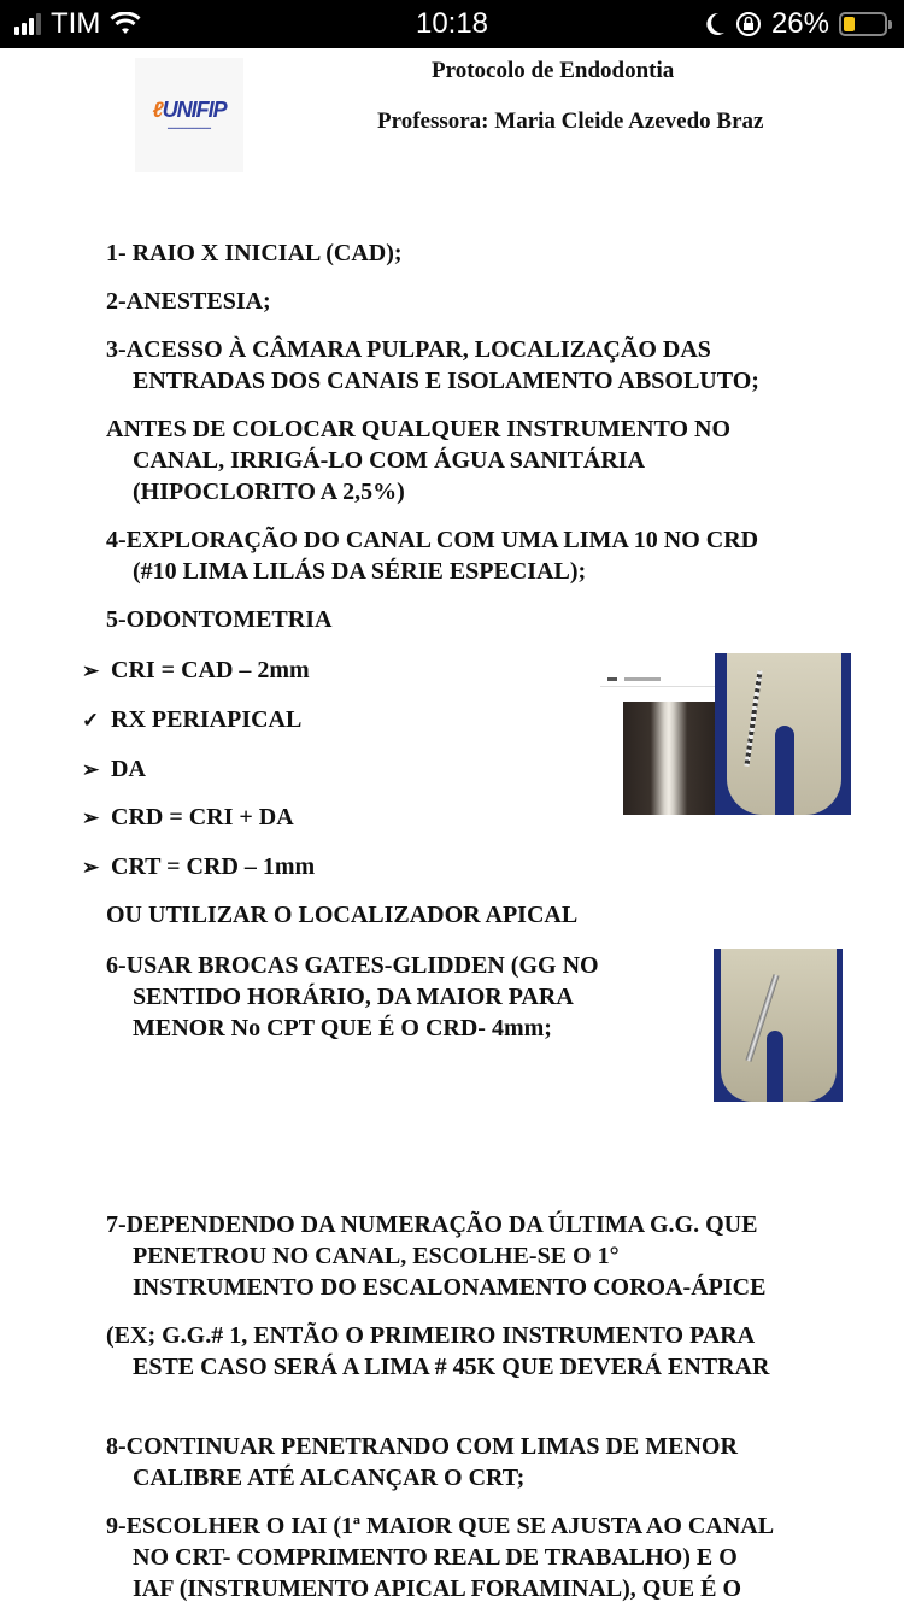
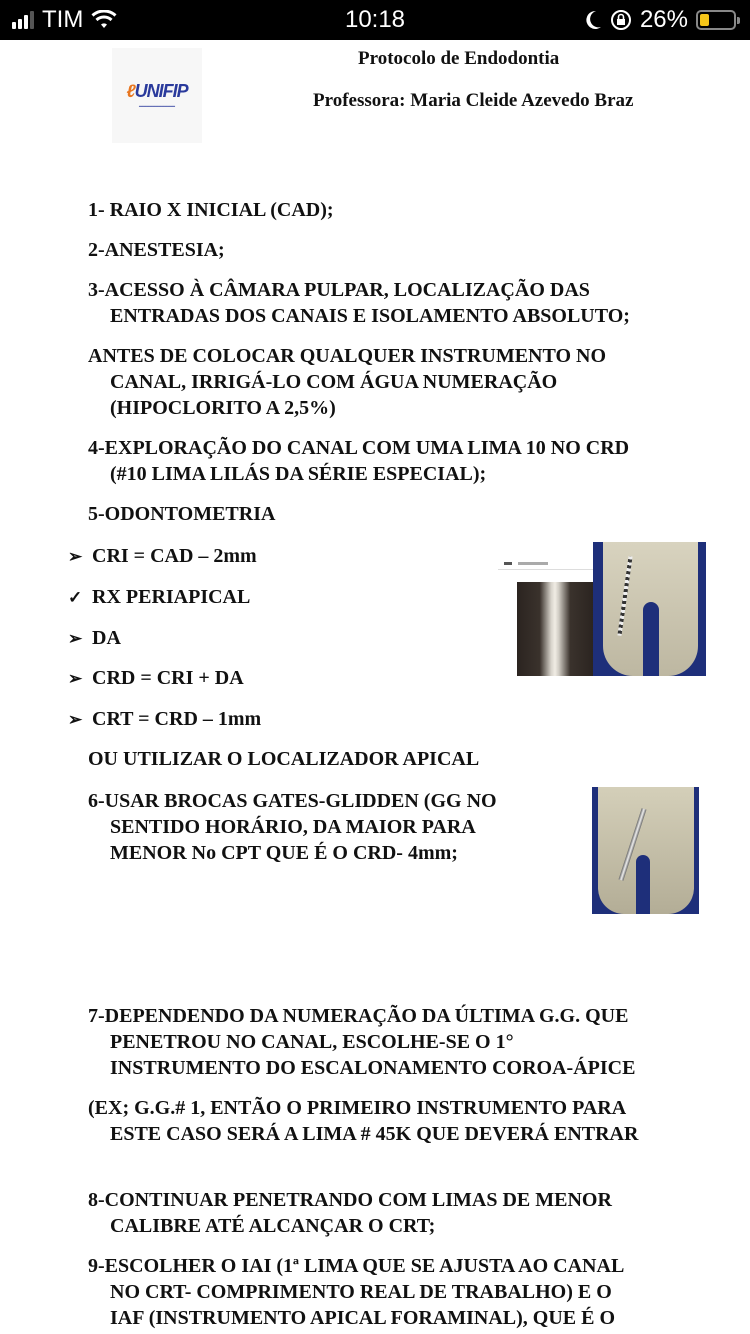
  TIM
  10:18
  26%
  ℓUNIFIP
  Protocolo de Endodontia
  Professora: Maria Cleide Azevedo Braz
  1- RAIO X INICIAL (CAD);
  2-ANESTESIA;
  3-ACESSO À CÂMARA PULPAR, LOCALIZAÇÃO DAS
  ENTRADAS DOS CANAIS E ISOLAMENTO ABSOLUTO;
  ANTES DE COLOCAR QUALQUER INSTRUMENTO NO
- CANAL, IRRIGÁ-LO COM ÁGUA SANITÁRIA
+ CANAL, IRRIGÁ-LO COM ÁGUA NUMERAÇÃO
  (HIPOCLORITO A 2,5%)
  4-EXPLORAÇÃO DO CANAL COM UMA LIMA 10 NO CRD
  (#10 LIMA LILÁS DA SÉRIE ESPECIAL);
  5-ODONTOMETRIA
  ➢ CRI = CAD – 2mm
  ✓ RX PERIAPICAL
  ➢ DA
  ➢ CRD = CRI + DA
  ➢ CRT = CRD – 1mm
  OU UTILIZAR O LOCALIZADOR APICAL
  6-USAR BROCAS GATES-GLIDDEN (GG NO
  SENTIDO HORÁRIO, DA MAIOR PARA
  MENOR No CPT QUE É O CRD- 4mm;
  7-DEPENDENDO DA NUMERAÇÃO DA ÚLTIMA G.G. QUE
  PENETROU NO CANAL, ESCOLHE-SE O 1°
  INSTRUMENTO DO ESCALONAMENTO COROA-ÁPICE
  (EX; G.G.# 1, ENTÃO O PRIMEIRO INSTRUMENTO PARA
  ESTE CASO SERÁ A LIMA # 45K QUE DEVERÁ ENTRAR
  8-CONTINUAR PENETRANDO COM LIMAS DE MENOR
  CALIBRE ATÉ ALCANÇAR O CRT;
- 9-ESCOLHER O IAI (1ª MAIOR QUE SE AJUSTA AO CANAL
+ 9-ESCOLHER O IAI (1ª LIMA QUE SE AJUSTA AO CANAL
  NO CRT- COMPRIMENTO REAL DE TRABALHO) E O
  IAF (INSTRUMENTO APICAL FORAMINAL), QUE É O
